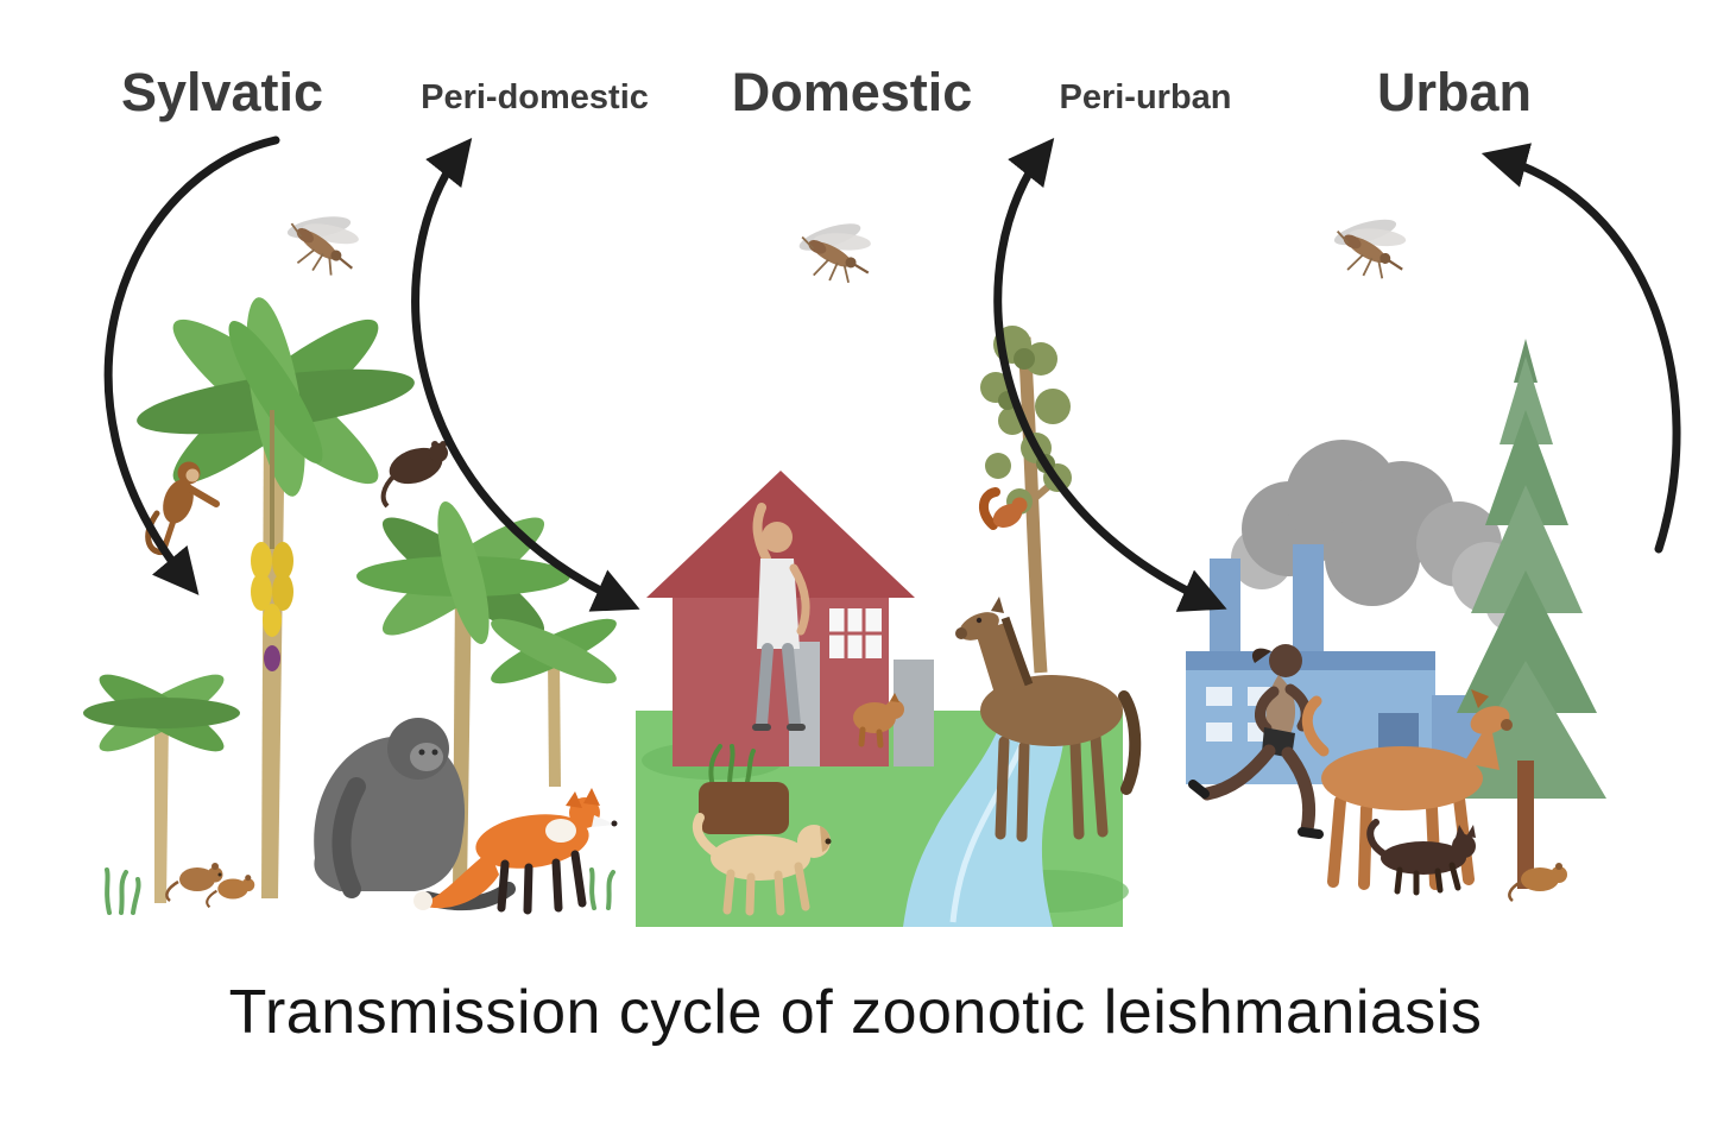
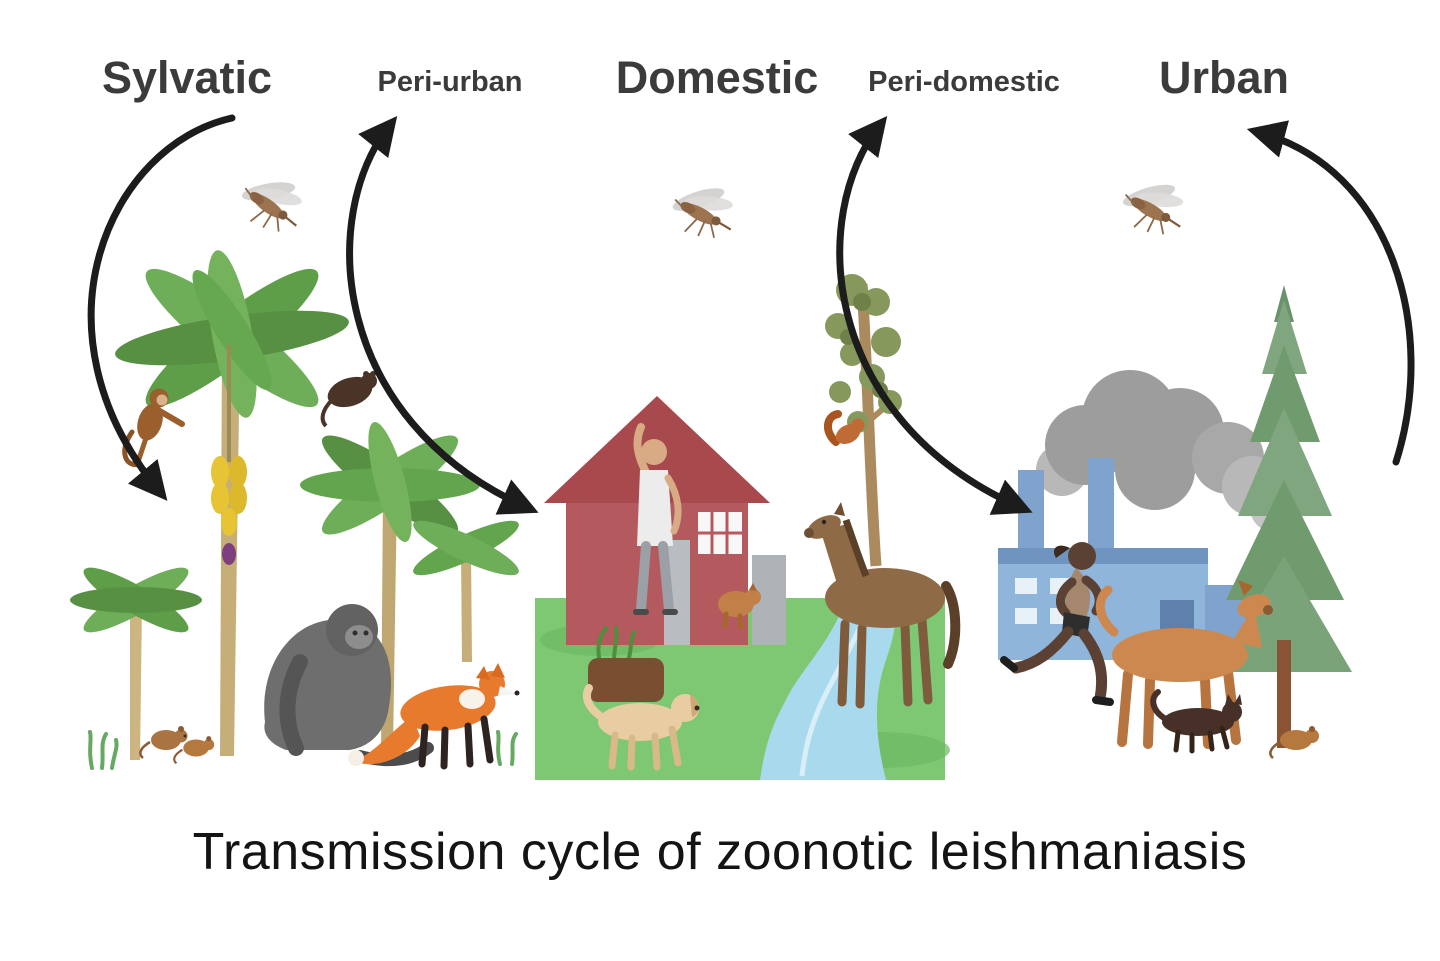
  Sylvatic
- Peri-domestic
+ Peri-urban
  Domestic
- Peri-urban
+ Peri-domestic
  Urban
  Transmission cycle of zoonotic leishmaniasis
